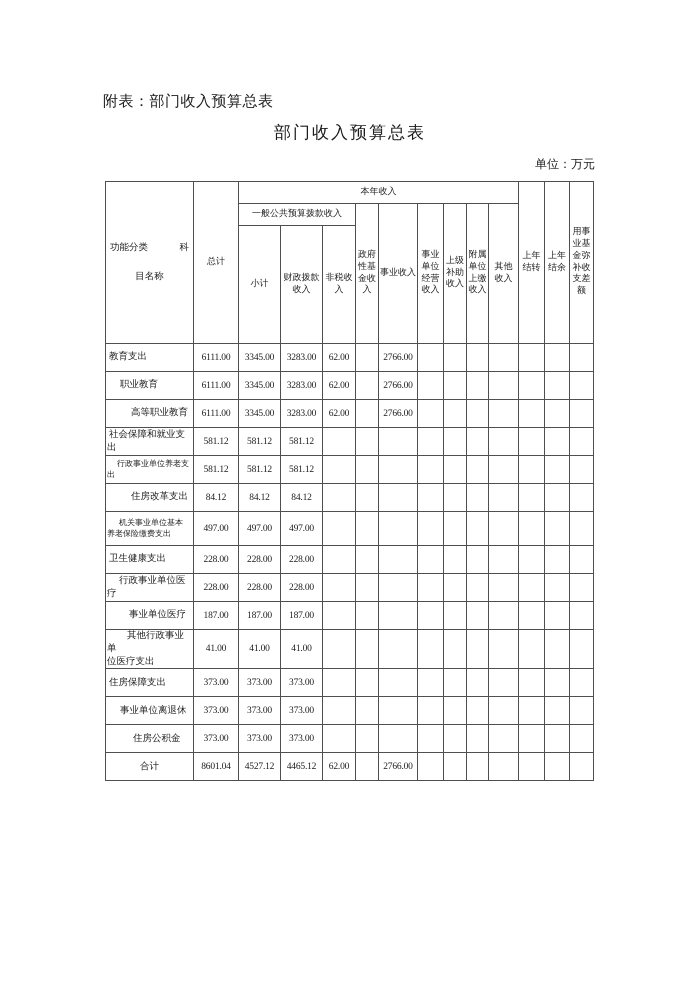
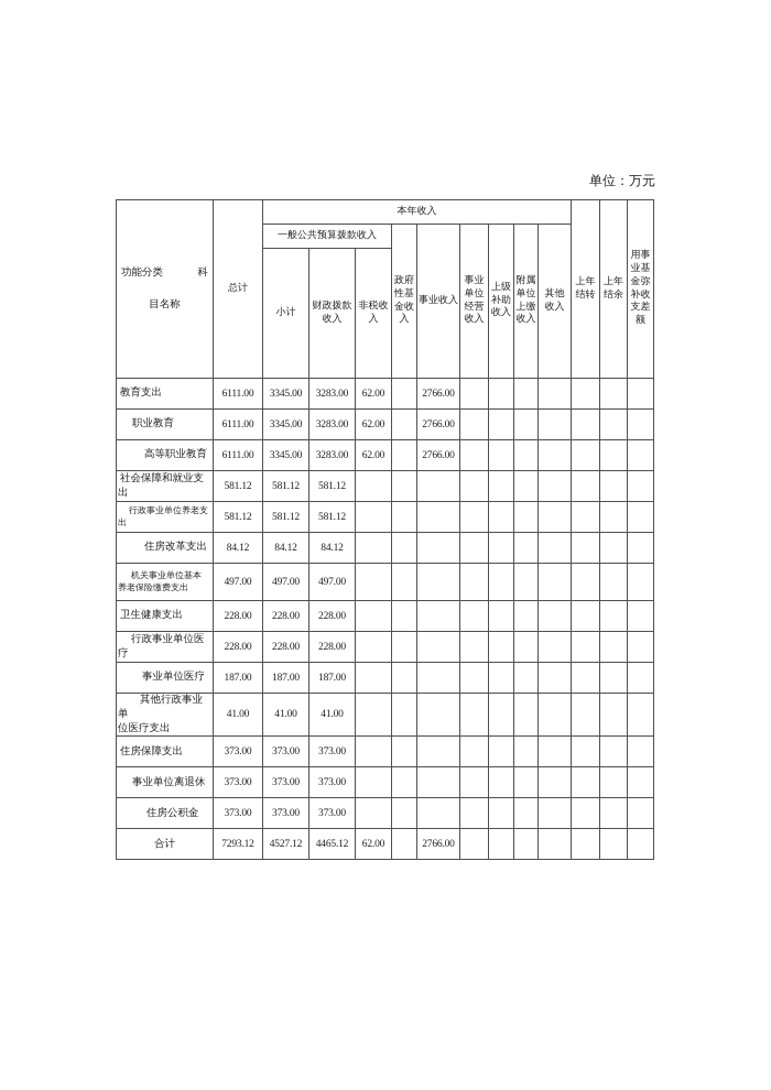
- 附表：部门收入预算总表
- 部门收入预算总表
  单位：万元
  功能分类 科 目名称	总计	本年收入	上年 结转	上年 结余	用事 业基 金弥 补收 支差 额
  一般公共预算拨款收入	政府 性基 金收 入	事业收入	事业 单位 经营 收入	上级 补助 收入	附属 单位 上缴 收入	其他 收入
  小计	财政拨款 收入	非税收 入
  教育支出	6111.00	3345.00	3283.00	62.00		2766.00
  职业教育	6111.00	3345.00	3283.00	62.00		2766.00
  高等职业教育	6111.00	3345.00	3283.00	62.00		2766.00
  社会保障和就业支出	581.12	581.12	581.12
  行政事业单位养老支出	581.12	581.12	581.12
  住房改革支出	84.12	84.12	84.12
  机关事业单位基本 养老保险缴费支出	497.00	497.00	497.00
  卫生健康支出	228.00	228.00	228.00
  行政事业单位医疗	228.00	228.00	228.00
  事业单位医疗	187.00	187.00	187.00
  其他行政事业单 位医疗支出	41.00	41.00	41.00
  住房保障支出	373.00	373.00	373.00
  事业单位离退休	373.00	373.00	373.00
  住房公积金	373.00	373.00	373.00
- 合计	8601.04	4527.12	4465.12	62.00		2766.00
+ 合计	7293.12	4527.12	4465.12	62.00		2766.00
